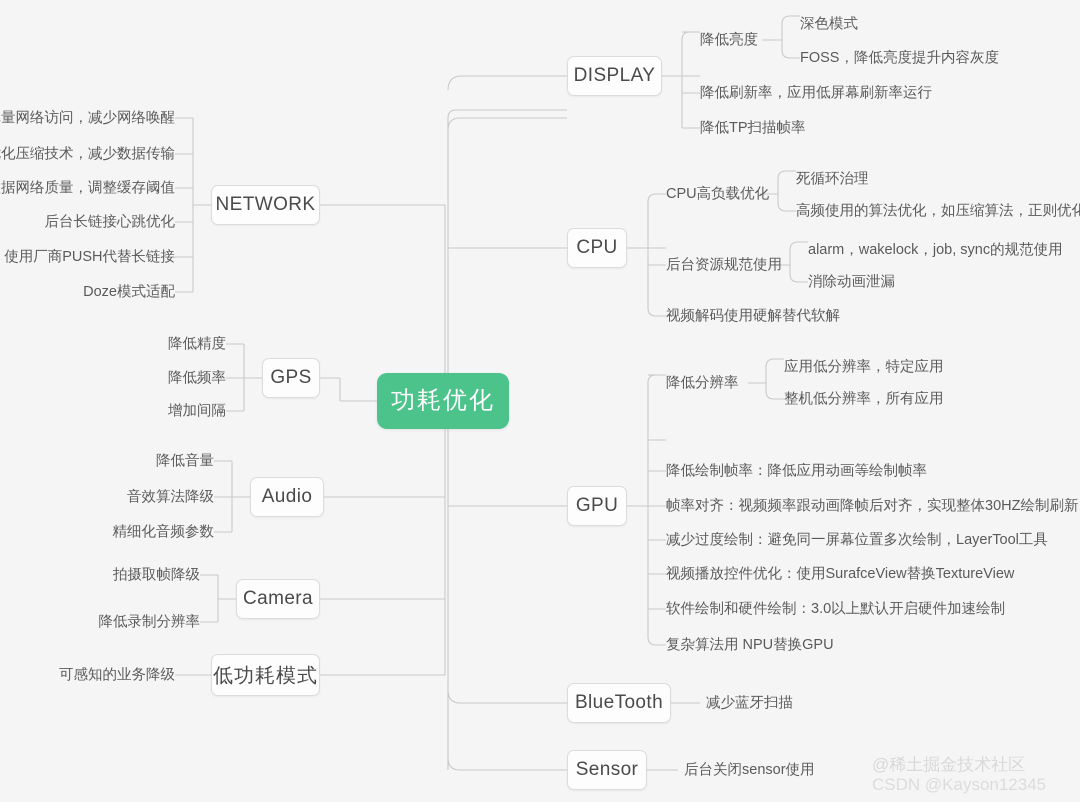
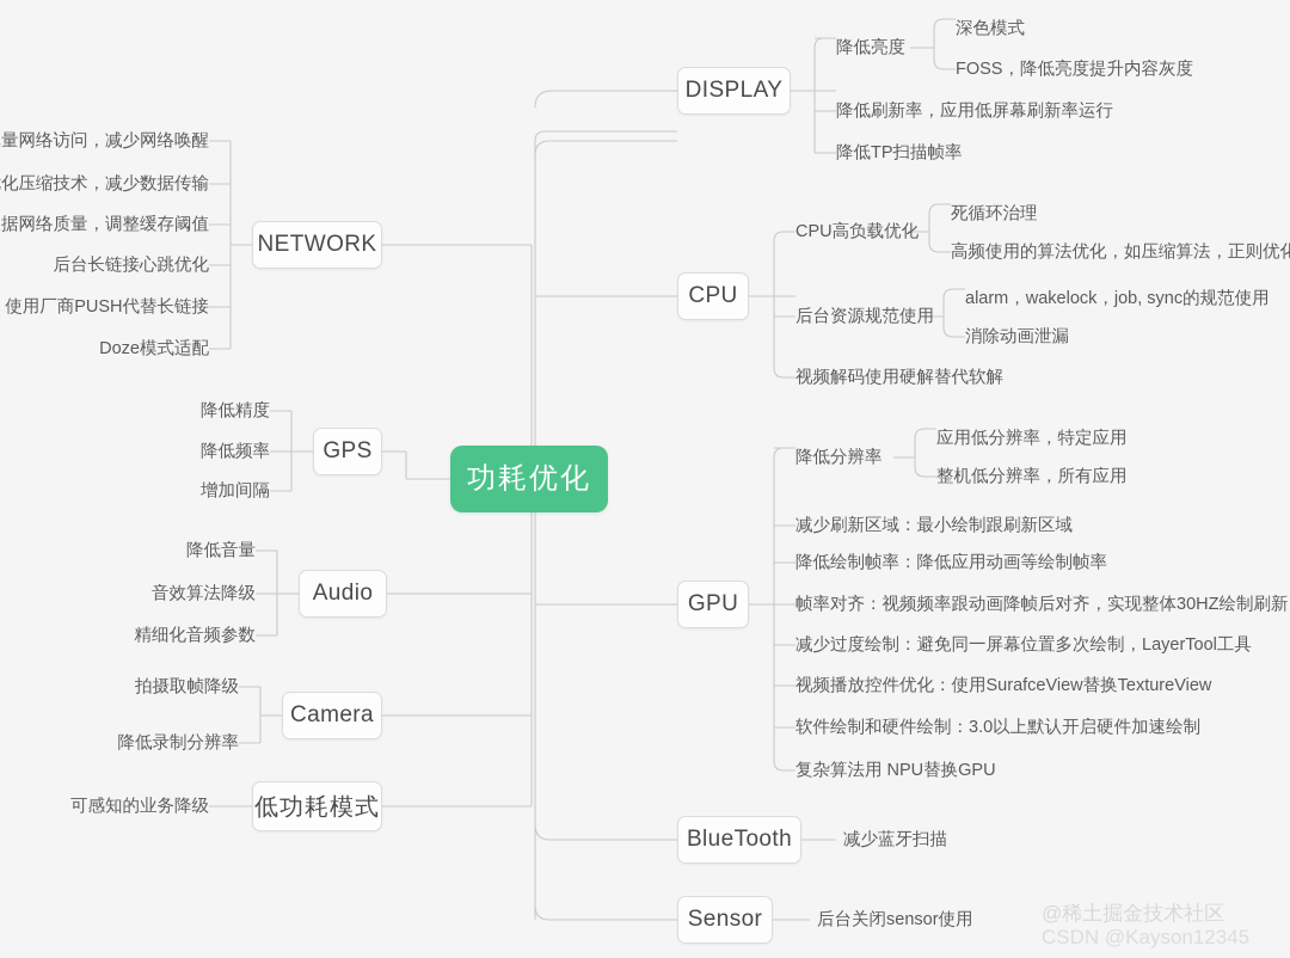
  功耗优化
  DISPLAY
  CPU
  GPU
  BlueTooth
  Sensor
  NETWORK
  GPS
  Audio
  Camera
  低功耗模式
  降低亮度
  深色模式
  FOSS，降低亮度提升内容灰度
  降低刷新率，应用低屏幕刷新率运行
  降低TP扫描帧率
  CPU高负载优化
  死循环治理
  高频使用的算法优化，如压缩算法，正则优化
  后台资源规范使用
  alarm，wakelock，job, sync的规范使用
  消除动画泄漏
  视频解码使用硬解替代软解
  降低分辨率
  应用低分辨率，特定应用
  整机低分辨率，所有应用
+ 减少刷新区域：最小绘制跟刷新区域
  降低绘制帧率：降低应用动画等绘制帧率
  帧率对齐：视频频率跟动画降帧后对齐，实现整体30HZ绘制刷新
  减少过度绘制：避免同一屏幕位置多次绘制，LayerTool工具
  视频播放控件优化：使用SurafceView替换TextureView
  软件绘制和硬件绘制：3.0以上默认开启硬件加速绘制
  复杂算法用 NPU替换GPU
  减少蓝牙扫描
  后台关闭sensor使用
  量网络访问，减少网络唤醒
  化压缩技术，减少数据传输
  据网络质量，调整缓存阈值
  后台长链接心跳优化
  使用厂商PUSH代替长链接
  Doze模式适配
  降低精度
  降低频率
  增加间隔
  降低音量
  音效算法降级
  精细化音频参数
  拍摄取帧降级
  降低录制分辨率
  可感知的业务降级
  @稀土掘金技术社区
  CSDN @Kayson12345
